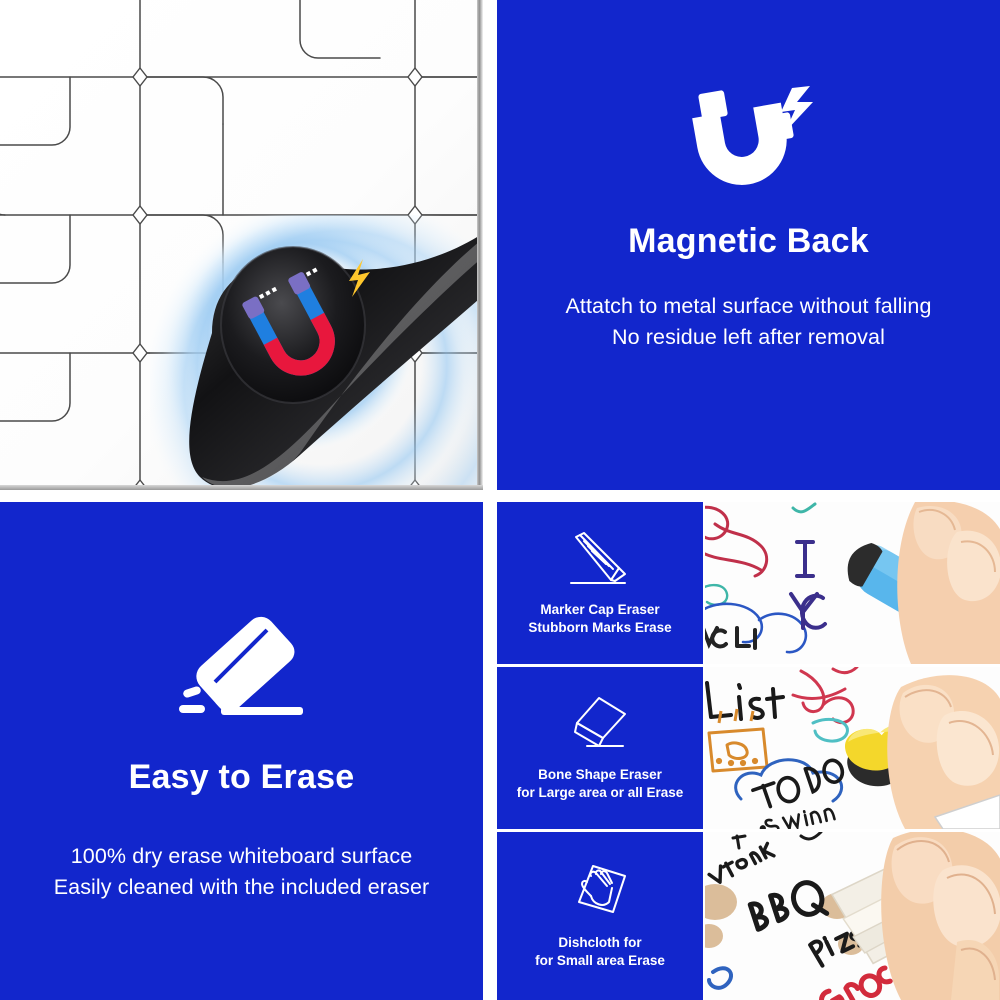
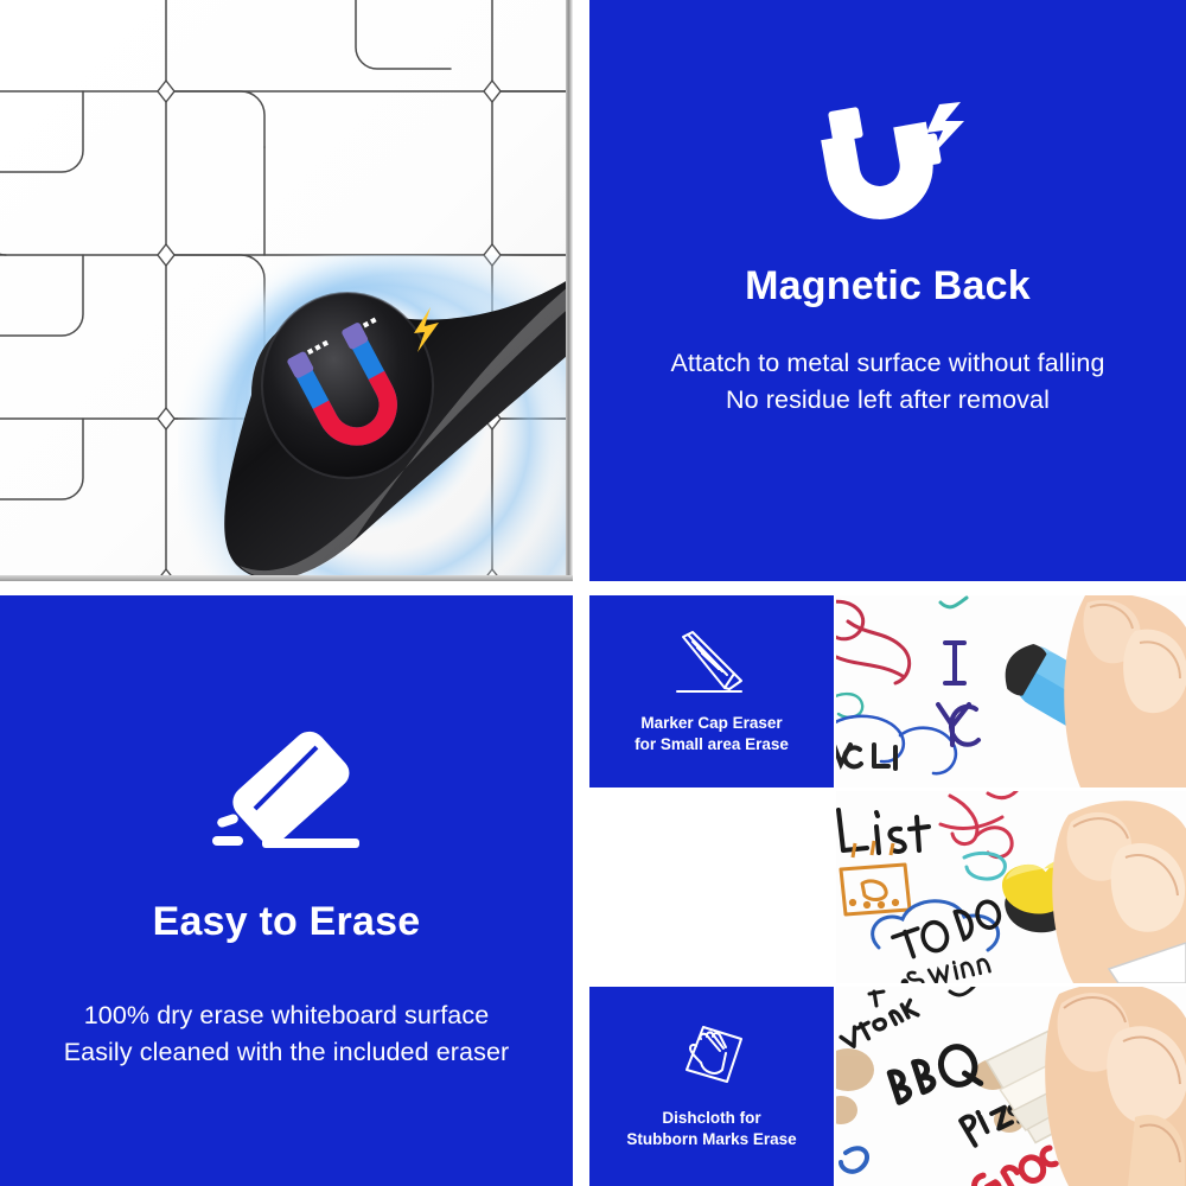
  Magnetic Back
  Attatch to metal surface without falling
  No residue left after removal
  Easy to Erase
  100% dry erase whiteboard surface
  Easily cleaned with the included eraser
  Marker Cap Eraser
- Stubborn Marks Erase
+ for Small area Erase
- Bone Shape Eraser
- for Large area or all Erase
  Dishcloth for
- for Small area Erase
+ Stubborn Marks Erase
